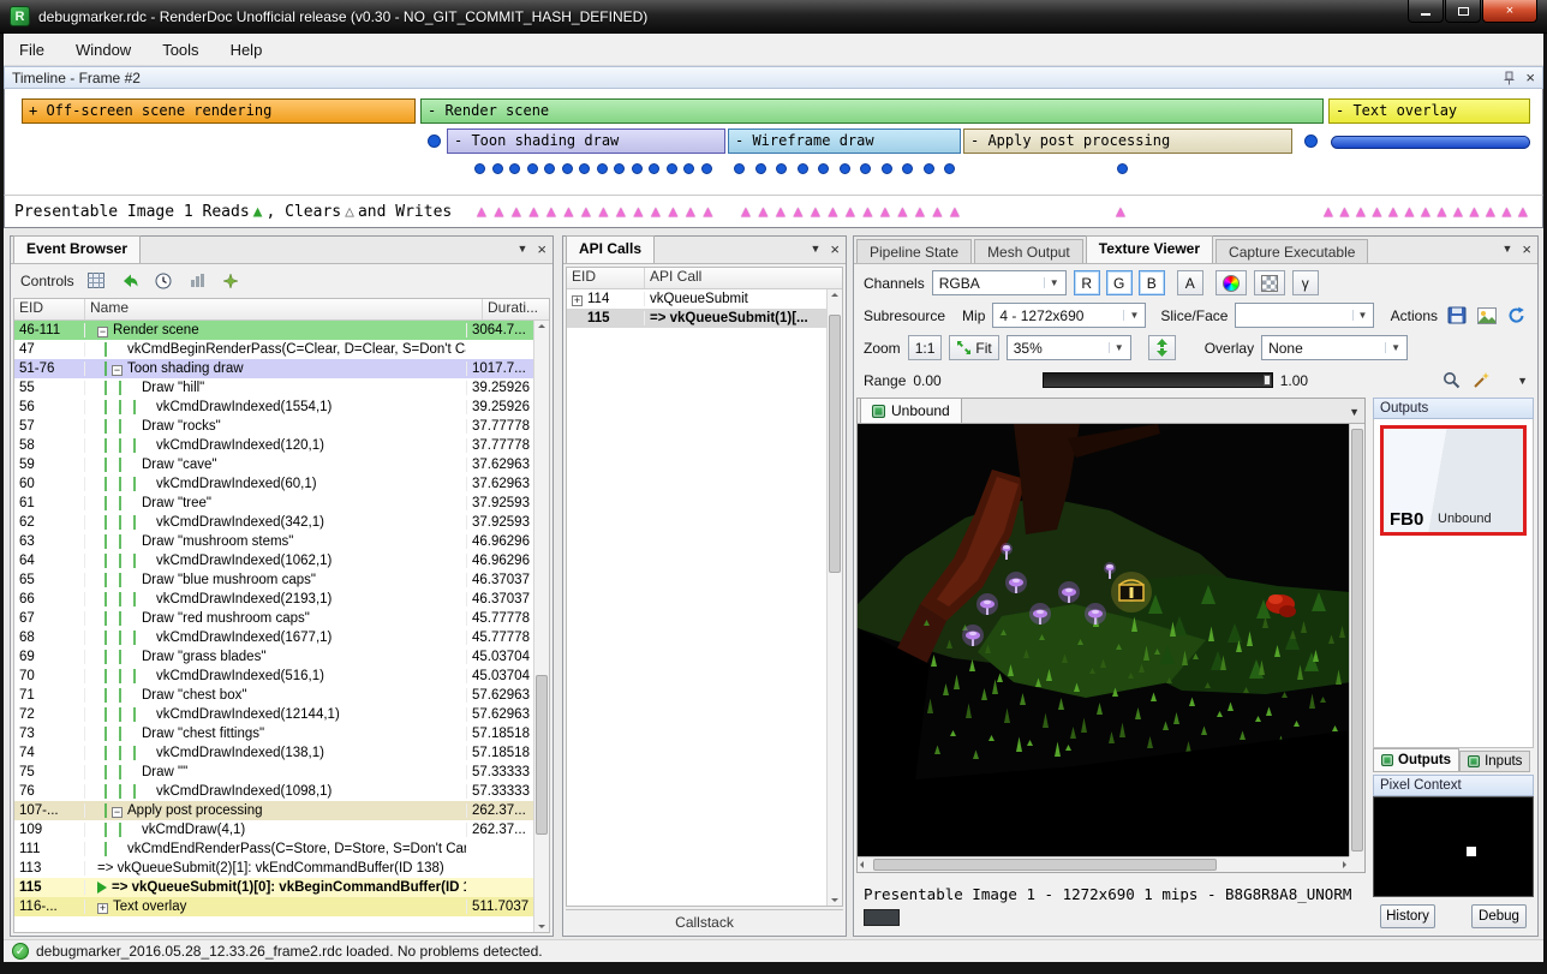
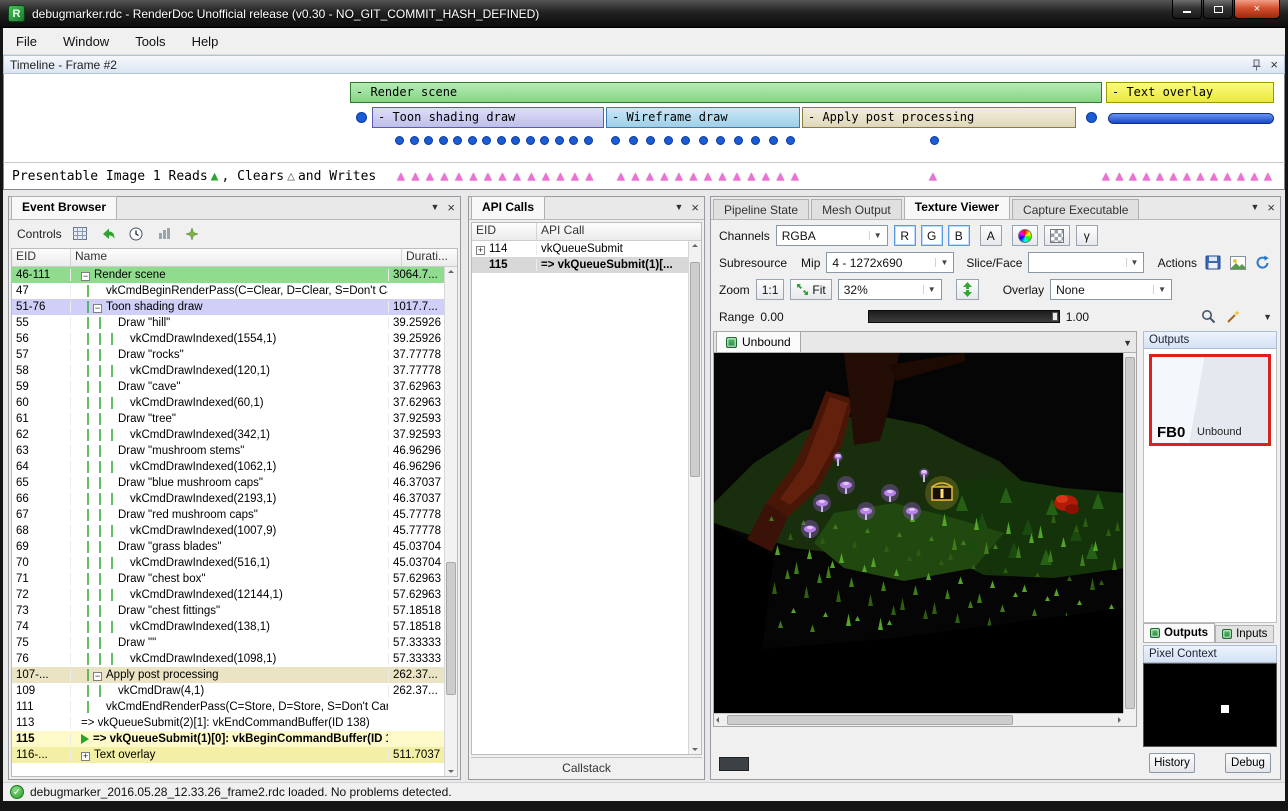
  R
  debugmarker.rdc - RenderDoc Unofficial release (v0.30 - NO_GIT_COMMIT_HASH_DEFINED)
  ×
  File
  Window
  Tools
  Help
  Timeline - Frame #2
  ×
- + Off-screen scene rendering
  - Render scene
  - Text overlay
  - Toon shading draw
  - Wireframe draw
  - Apply post processing
  Presentable Image 1 Reads ▲ , Clears △ and Writes
  ▲
  ▲
  ▲
  ▲
  ▲
  ▲
  ▲
  ▲
  ▲
  ▲
  ▲
  ▲
  ▲
  ▲
  ▲
  ▲
  ▲
  ▲
  ▲
  ▲
  ▲
  ▲
  ▲
  ▲
  ▲
  ▲
  ▲
  ▲
  ▲
  ▲
  ▲
  ▲
  ▲
  ▲
  ▲
  ▲
  ▲
  ▲
  ▲
  ▲
  ▲
  Event Browser
  ▼
  ×
  Controls
  EID
  Name
  Durati...
  46-111
  − Render scene
  3064.7...
  47
  vkCmdBeginRenderPass(C=Clear, D=Clear, S=Don't C
  51-76
  − Toon shading draw
  1017.7...
  55
  Draw "hill"
  39.25926
  56
  vkCmdDrawIndexed(1554,1)
  39.25926
  57
  Draw "rocks"
  37.77778
  58
  vkCmdDrawIndexed(120,1)
  37.77778
  59
  Draw "cave"
  37.62963
  60
  vkCmdDrawIndexed(60,1)
  37.62963
  61
  Draw "tree"
  37.92593
  62
  vkCmdDrawIndexed(342,1)
  37.92593
  63
  Draw "mushroom stems"
  46.96296
  64
  vkCmdDrawIndexed(1062,1)
  46.96296
  65
  Draw "blue mushroom caps"
  46.37037
  66
  vkCmdDrawIndexed(2193,1)
  46.37037
  67
  Draw "red mushroom caps"
  45.77778
  68
- vkCmdDrawIndexed(1677,1)
+ vkCmdDrawIndexed(1007,9)
  45.77778
  69
  Draw "grass blades"
  45.03704
  70
  vkCmdDrawIndexed(516,1)
  45.03704
  71
  Draw "chest box"
  57.62963
  72
  vkCmdDrawIndexed(12144,1)
  57.62963
  73
  Draw "chest fittings"
  57.18518
  74
  vkCmdDrawIndexed(138,1)
  57.18518
  75
  Draw ""
  57.33333
  76
  vkCmdDrawIndexed(1098,1)
  57.33333
  107-...
  − Apply post processing
  262.37...
  109
  vkCmdDraw(4,1)
  262.37...
  111
  vkCmdEndRenderPass(C=Store, D=Store, S=Don't Car
  113
  => vkQueueSubmit(2)[1]: vkEndCommandBuffer(ID 138)
  115
  => vkQueueSubmit(1)[0]: vkBeginCommandBuffer(ID
  116-...
  + Text overlay
  511.7037
  API Calls
  ▼
  ×
  EID
  API Call
  + 114
  vkQueueSubmit
  115
  => vkQueueSubmit(1)[...
  Callstack
  Pipeline State
  Mesh Output
  Texture Viewer
  Capture Executable
  ▼
  ×
  Channels
  RGBA
  ▼
  R
  G
  B
  A
  γ
  Subresource
  Mip
  4 - 1272x690
  ▼
  Slice/Face
  ▼
  Actions
  Zoom
  1:1
  Fit
- 35%
+ 32%
  ▼
  Overlay
  None
  ▼
  Range
  0.00
  1.00
  ▼
  Unbound
  ▼
- Presentable Image 1 - 1272x690 1 mips - B8G8R8A8_UNORM
  Outputs
  FB0
  Unbound
  Outputs
  Inputs
  Pixel Context
  History
  Debug
  ✓
  debugmarker_2016.05.28_12.33.26_frame2.rdc loaded. No problems detected.
